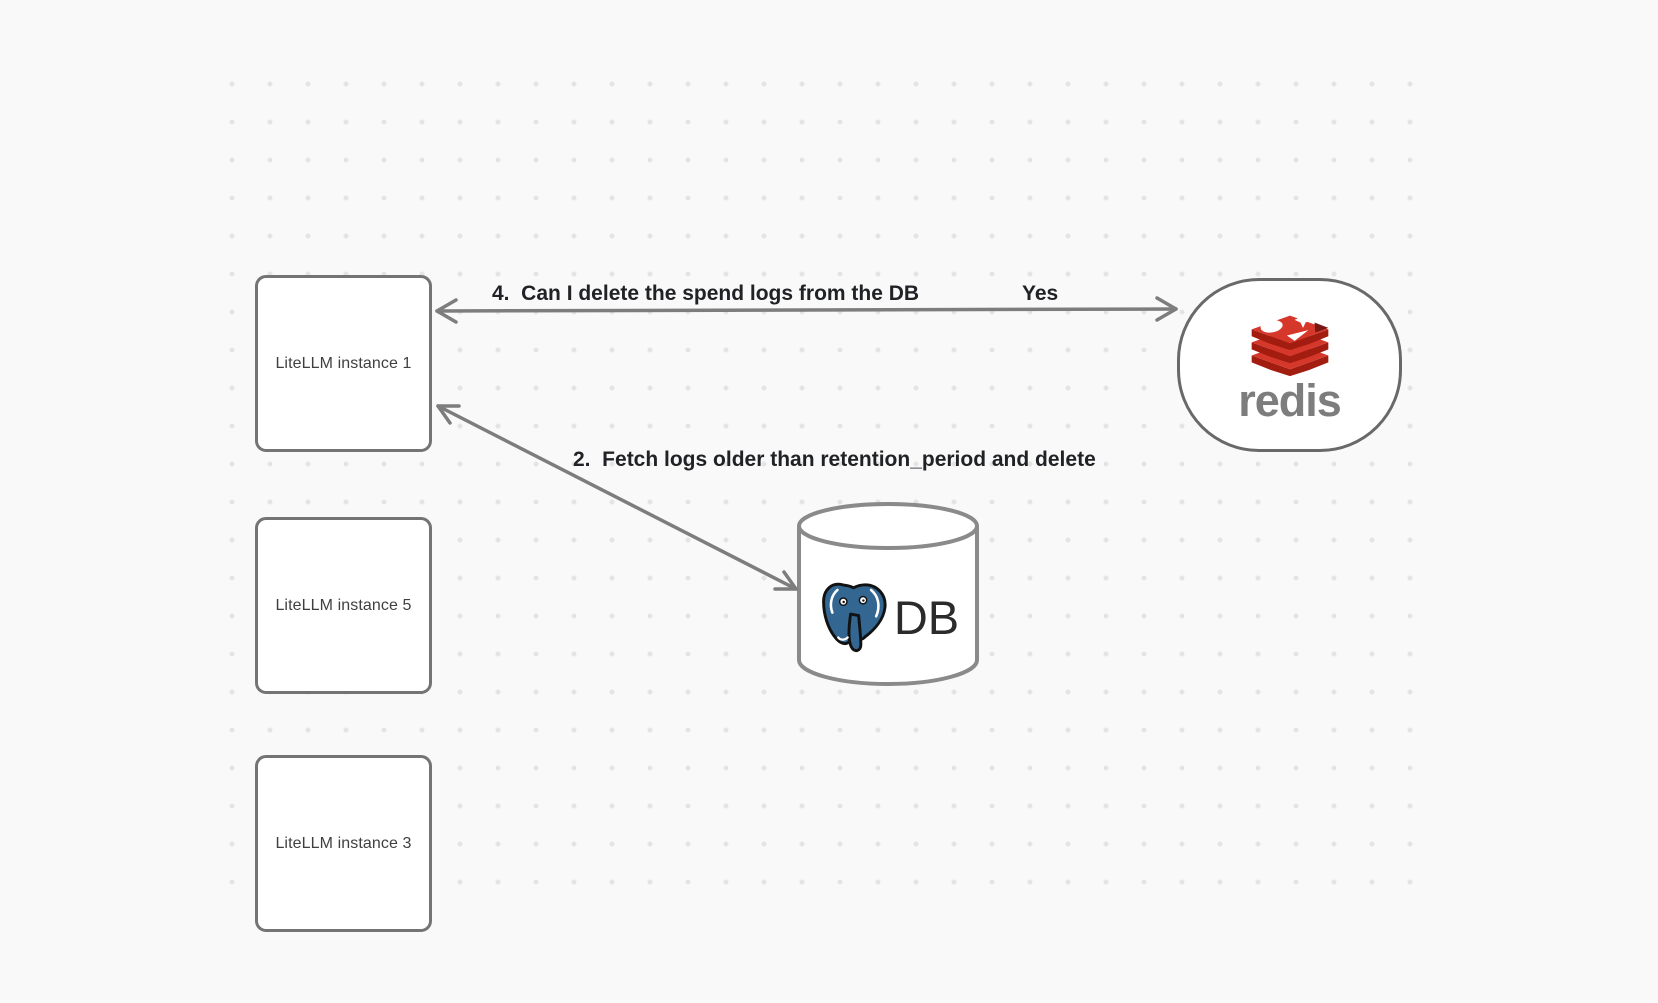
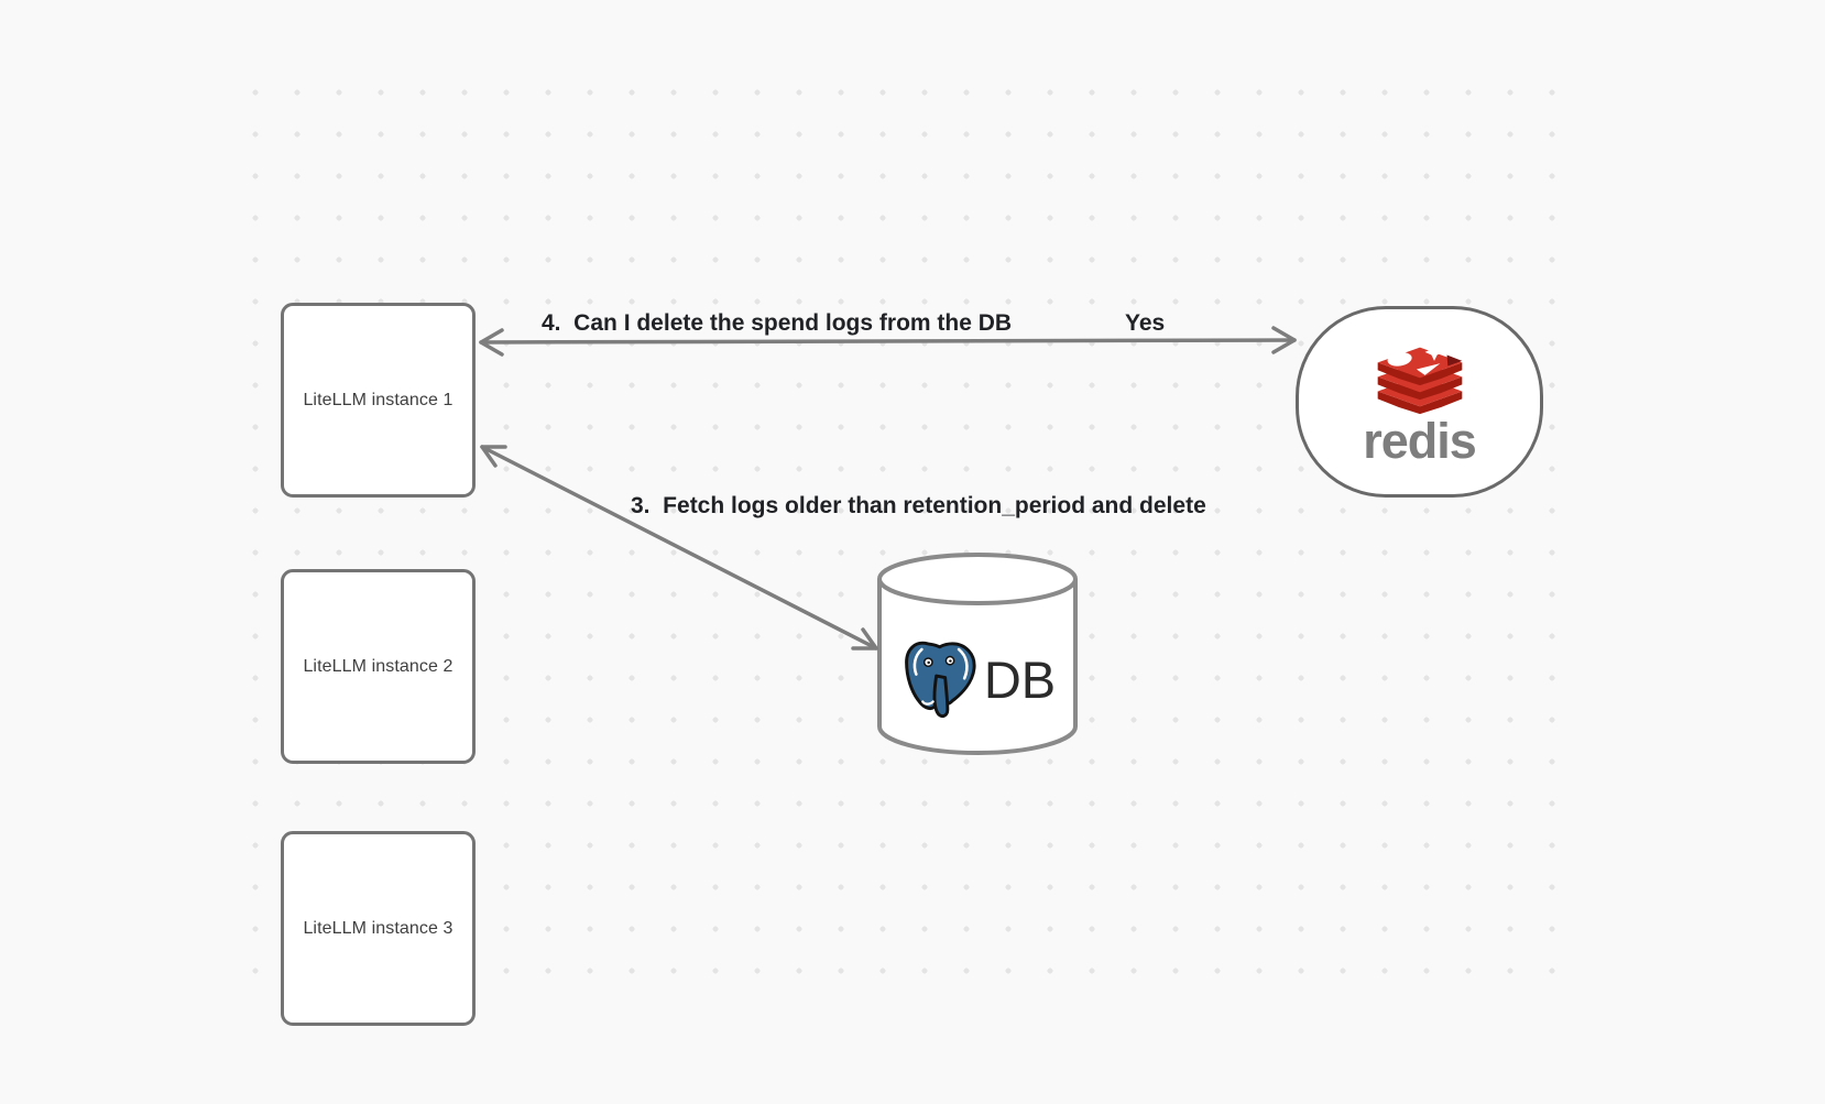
  LiteLLM instance 1
- LiteLLM instance 5
+ LiteLLM instance 2
  LiteLLM instance 3
  redis
  DB
  4. Can I delete the spend logs from the DB
  Yes
- 2. Fetch logs older than retention_period and delete
+ 3. Fetch logs older than retention_period and delete
